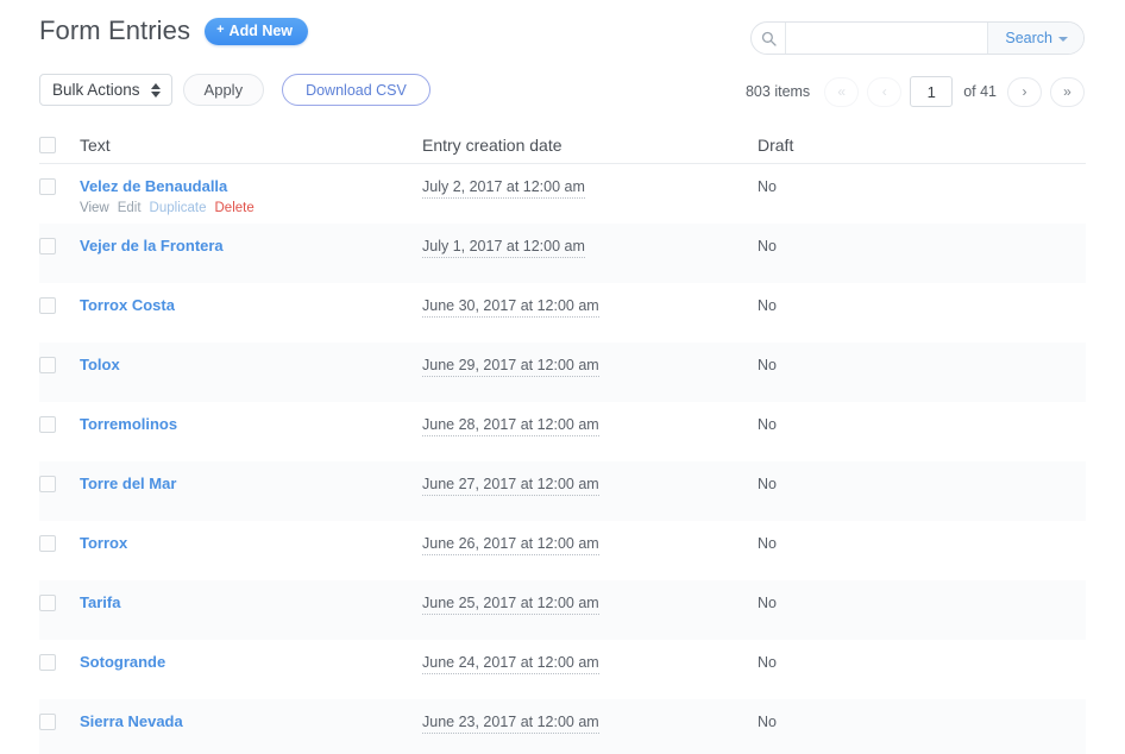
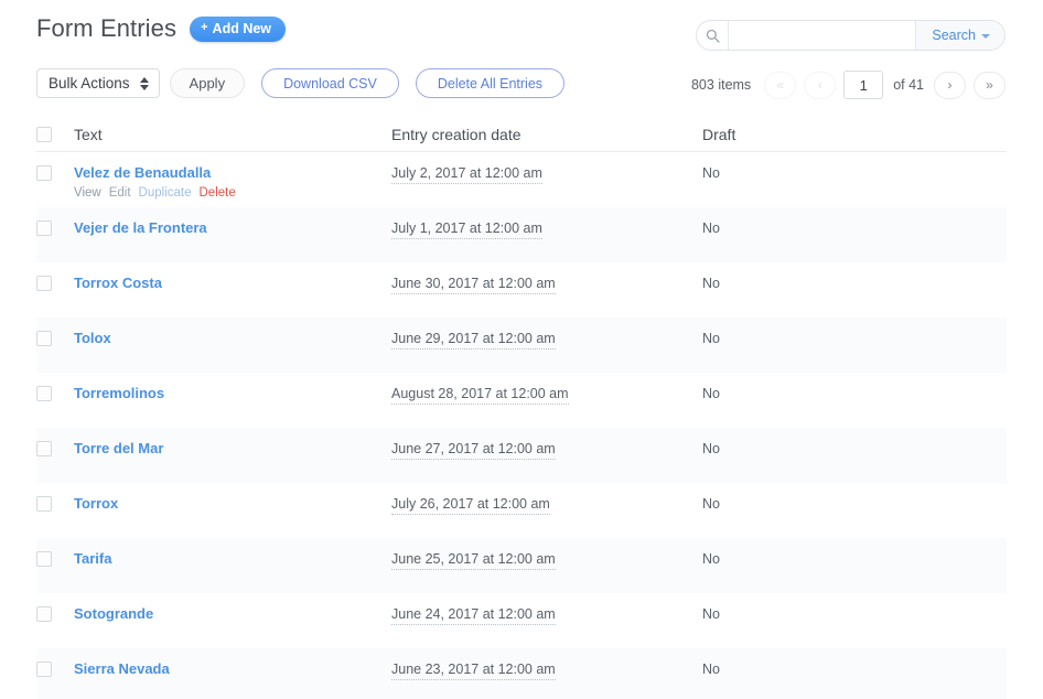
  Form Entries
  +
  Add New
  Search
  Bulk Actions
  Apply
  Download CSV
+ Delete All Entries
  803 items
  «
  ‹
  1
  of 41
  ›
  »
  Text
  Entry creation date
  Draft
  Velez de Benaudalla
  View Edit Duplicate Delete
  July 2, 2017 at 12:00 am
  No
  Vejer de la Frontera
  July 1, 2017 at 12:00 am
  No
  Torrox Costa
  June 30, 2017 at 12:00 am
  No
  Tolox
  June 29, 2017 at 12:00 am
  No
  Torremolinos
- June 28, 2017 at 12:00 am
+ August 28, 2017 at 12:00 am
  No
  Torre del Mar
  June 27, 2017 at 12:00 am
  No
  Torrox
- June 26, 2017 at 12:00 am
+ July 26, 2017 at 12:00 am
  No
  Tarifa
  June 25, 2017 at 12:00 am
  No
  Sotogrande
  June 24, 2017 at 12:00 am
  No
  Sierra Nevada
  June 23, 2017 at 12:00 am
  No
